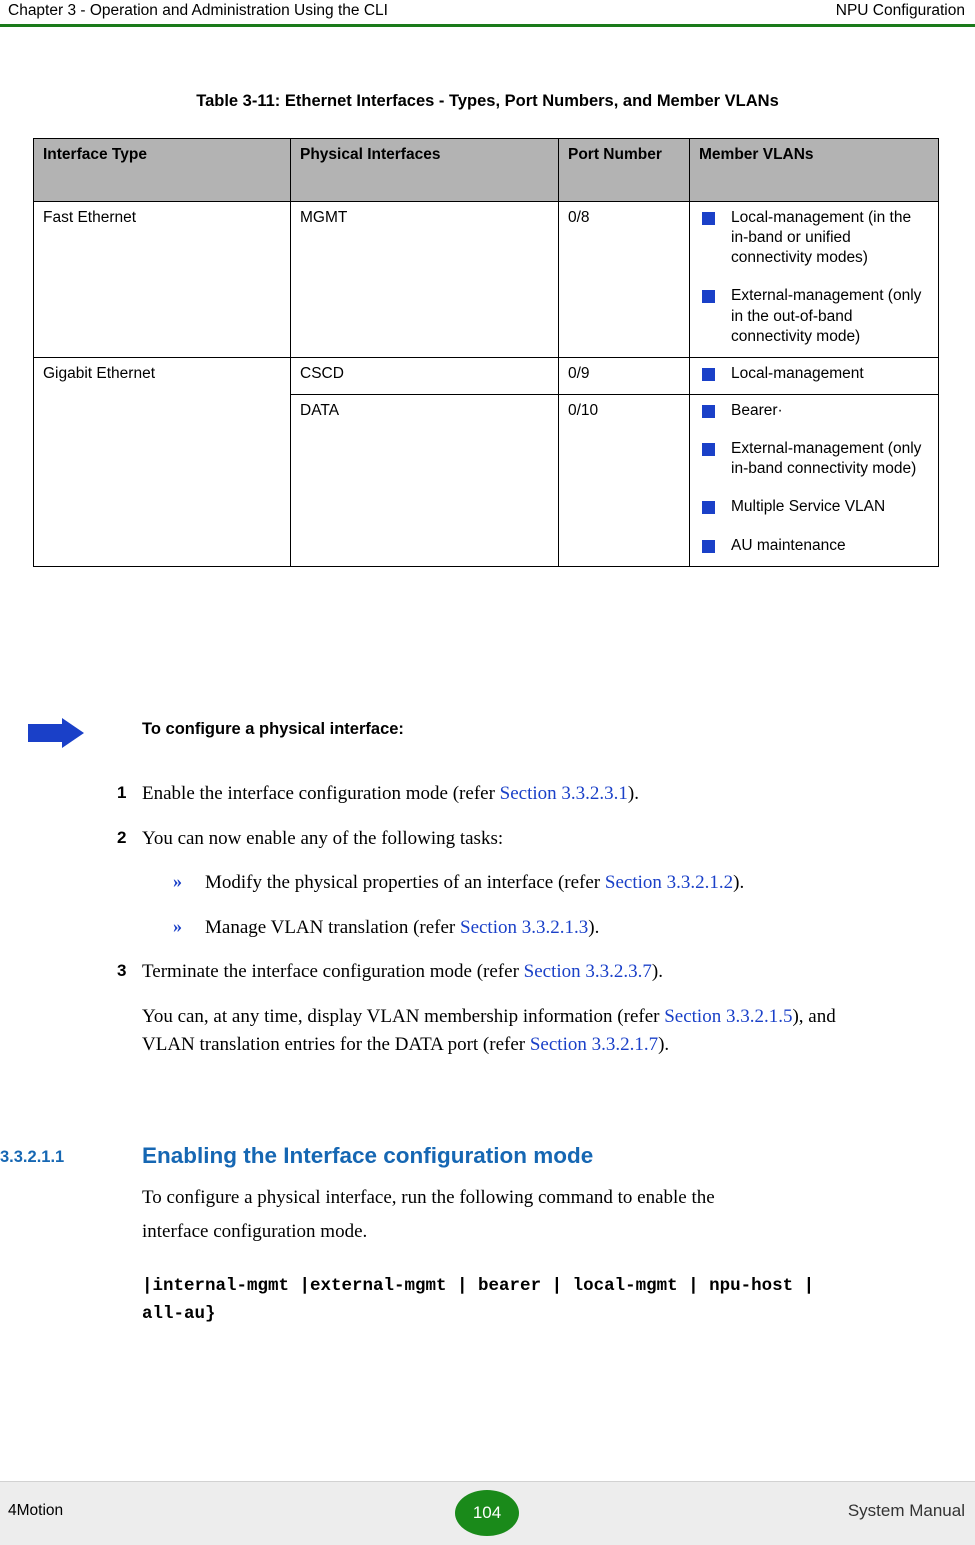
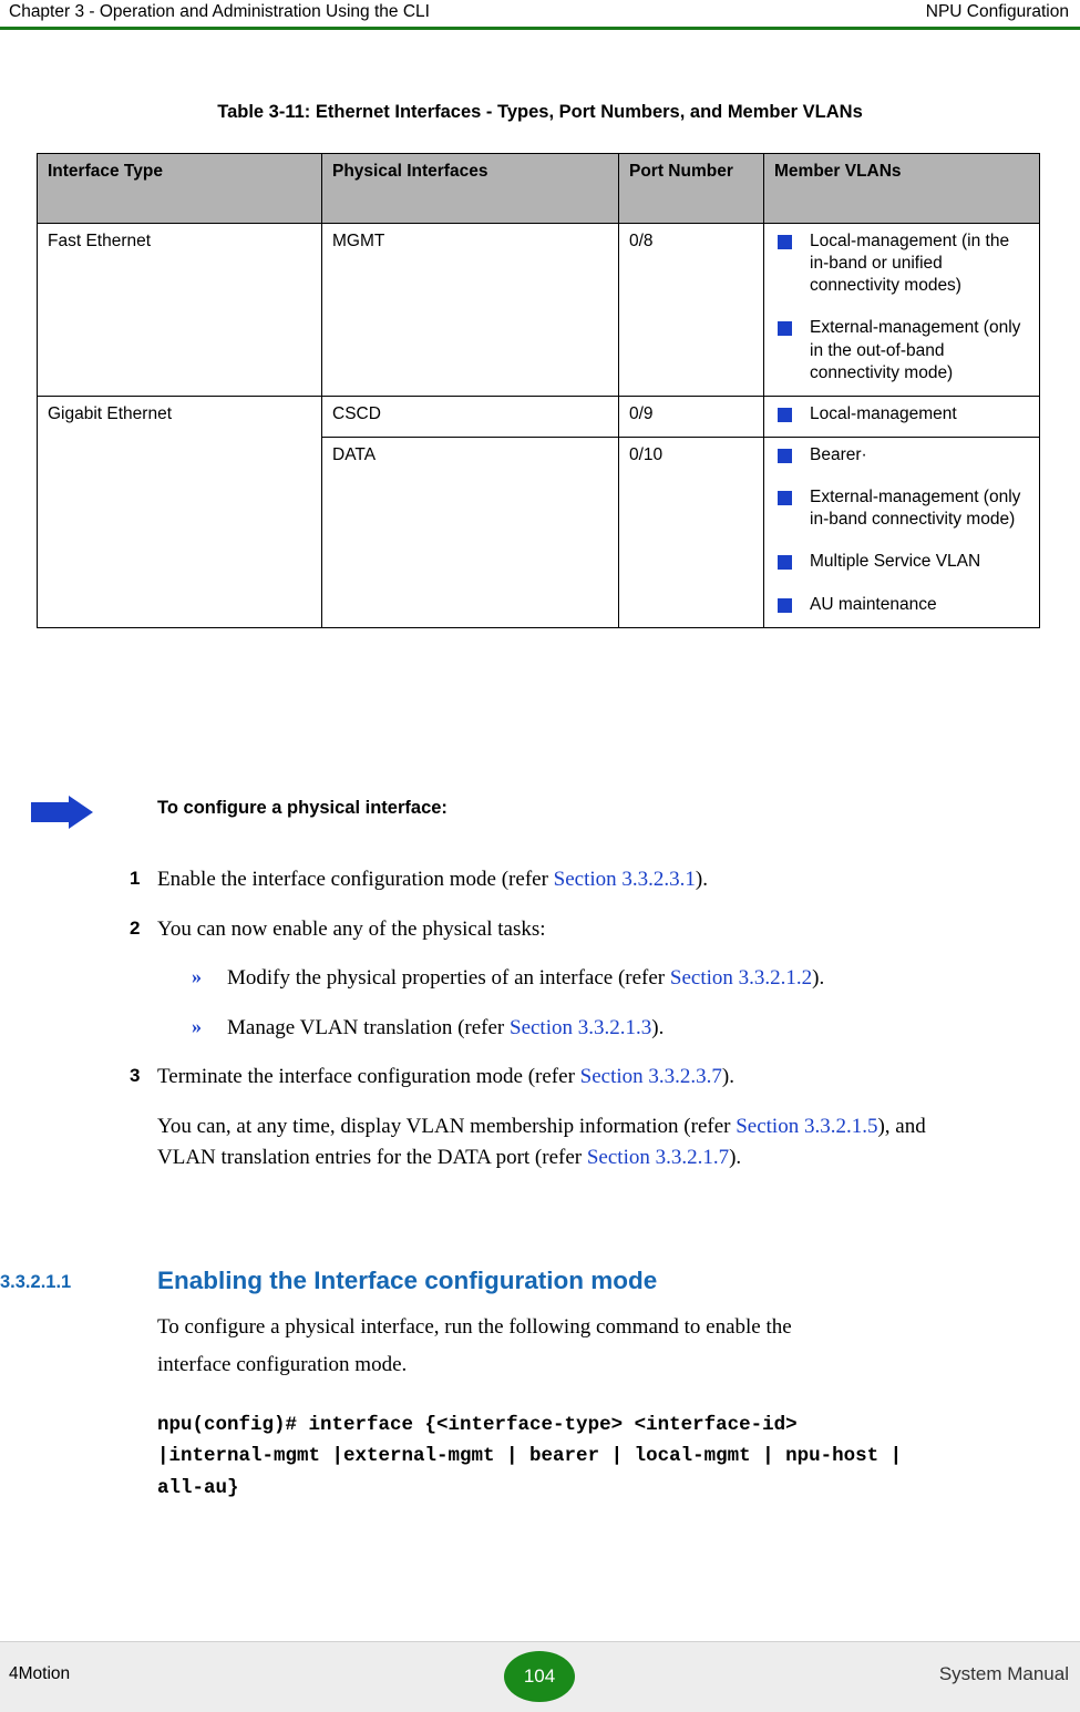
  Chapter 3 - Operation and Administration Using the CLI
  NPU Configuration
  Table 3-11: Ethernet Interfaces - Types, Port Numbers, and Member VLANs
  Interface Type	Physical Interfaces	Port Number	Member VLANs
  Fast Ethernet	MGMT	0/8	Local-management (in the in-band or unified connectivity modes) External-management (only in the out-of-band connectivity mode)
  Gigabit Ethernet	CSCD	0/9	Local-management
  DATA	0/10	Bearer· External-management (only in-band connectivity mode) Multiple Service VLAN AU maintenance
  To configure a physical interface:
  1
  Enable the interface configuration mode (refer Section 3.3.2.3.1).
  2
- You can now enable any of the following tasks:
+ You can now enable any of the physical tasks:
  »
  Modify the physical properties of an interface (refer Section 3.3.2.1.2).
  »
  Manage VLAN translation (refer Section 3.3.2.1.3).
  3
  Terminate the interface configuration mode (refer Section 3.3.2.3.7).
  You can, at any time, display VLAN membership information (refer Section 3.3.2.1.5), and VLAN translation entries for the DATA port (refer Section 3.3.2.1.7).
  3.3.2.1.1
  Enabling the Interface configuration mode
  To configure a physical interface, run the following command to enable the
  interface configuration mode.
+ npu(config)# interface {<interface-type> <interface-id>
  |internal-mgmt |external-mgmt | bearer | local-mgmt | npu-host |
  all-au}
  4Motion
  104
  System Manual
